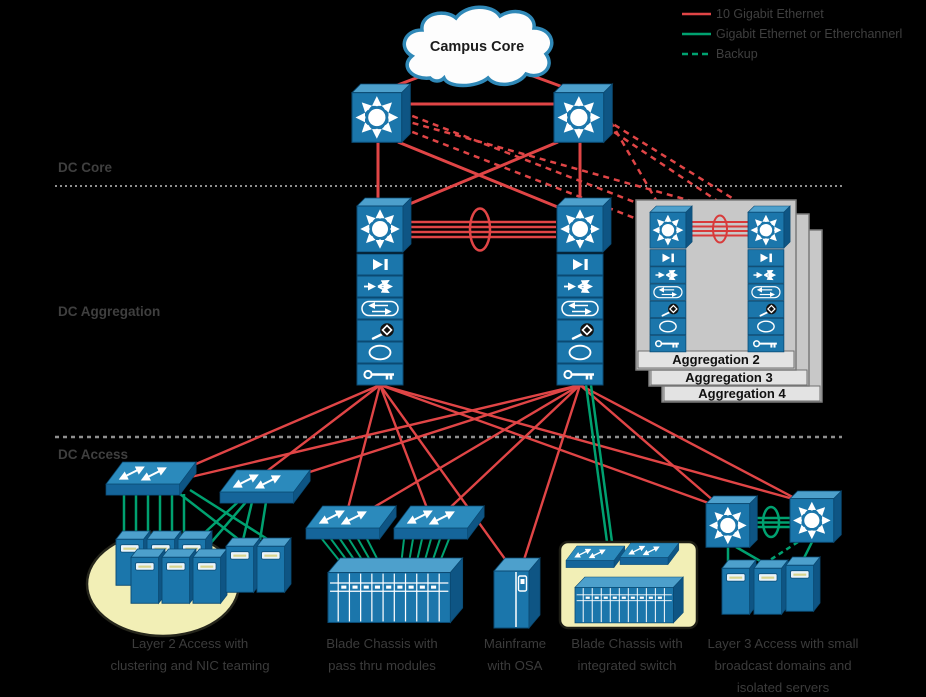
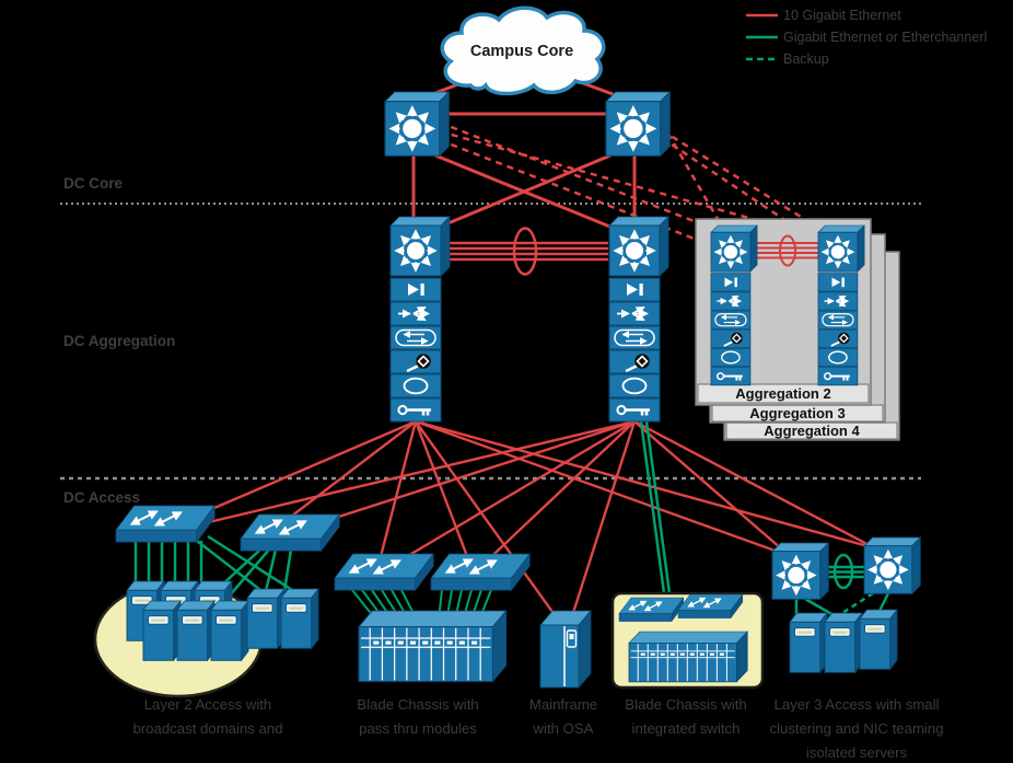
  DC Core
  DC Aggregation
  DC Access
  10 Gigabit Ethernet
  Gigabit Ethernet or Etherchannerl
  Backup
  Campus Core
  Aggregation 4
  Aggregation 3
  Aggregation 2
  Layer 2 Access with
- clustering and NIC teaming
+ broadcast domains and
  Blade Chassis with
  pass thru modules
  Mainframe
  with OSA
  Blade Chassis with
  integrated switch
  Layer 3 Access with small
- broadcast domains and
+ clustering and NIC teaming
  isolated servers
